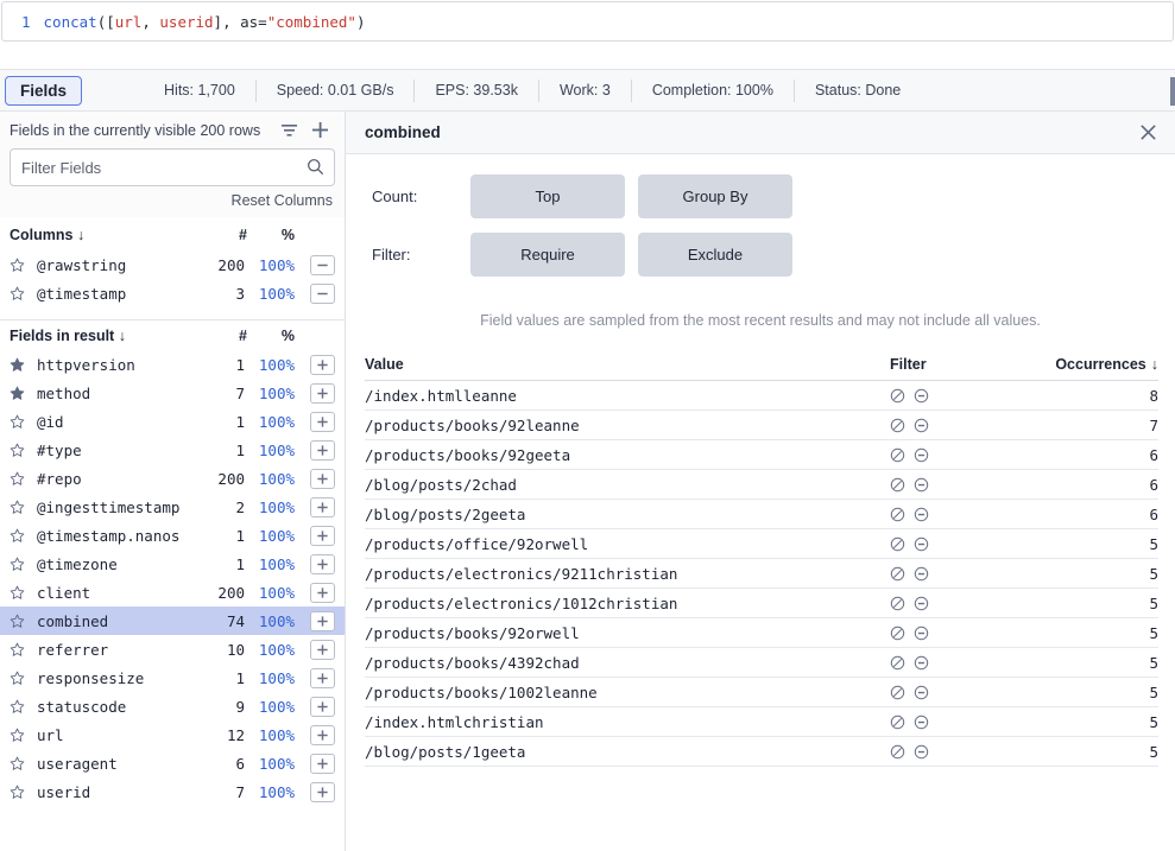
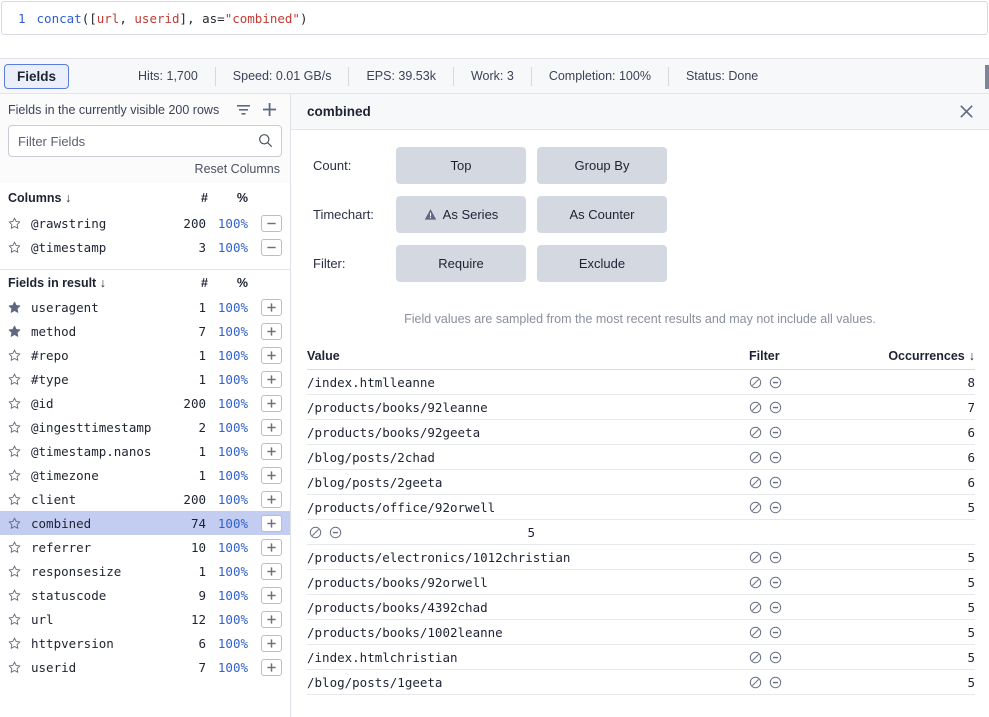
  1
  concat([url, userid], as="combined")
  Fields
  Hits: 1,700
  Speed: 0.01 GB/s
  EPS: 39.53k
  Work: 3
  Completion: 100%
  Status: Done
  Fields in the currently visible 200 rows
  Filter Fields
  Reset Columns
  Columns ↓
  #
  %
  @rawstring
  200
  100%
  @timestamp
  3
  100%
  Fields in result ↓
  #
  %
- httpversion
+ useragent
  1
  100%
  method
  7
  100%
- @id
+ #repo
  1
  100%
  #type
  1
  100%
- #repo
+ @id
  200
  100%
  @ingesttimestamp
  2
  100%
  @timestamp.nanos
  1
  100%
  @timezone
  1
  100%
  client
  200
  100%
  combined
  74
  100%
  referrer
  10
  100%
  responsesize
  1
  100%
  statuscode
  9
  100%
  url
  12
  100%
- useragent
+ httpversion
  6
  100%
  userid
  7
  100%
  combined
  Count:
  Top
  Group By
+ Timechart:
+ As Series
+ As Counter
  Filter:
  Require
  Exclude
  Field values are sampled from the most recent results and may not include all values.
  Value
  Filter
  Occurrences
  ↓
  /index.htmlleanne
  8
  /products/books/92leanne
  7
  /products/books/92geeta
  6
  /blog/posts/2chad
  6
  /blog/posts/2geeta
  6
  /products/office/92orwell
  5
- /products/electronics/9211christian
  5
  /products/electronics/1012christian
  5
  /products/books/92orwell
  5
  /products/books/4392chad
  5
  /products/books/1002leanne
  5
  /index.htmlchristian
  5
  /blog/posts/1geeta
  5
